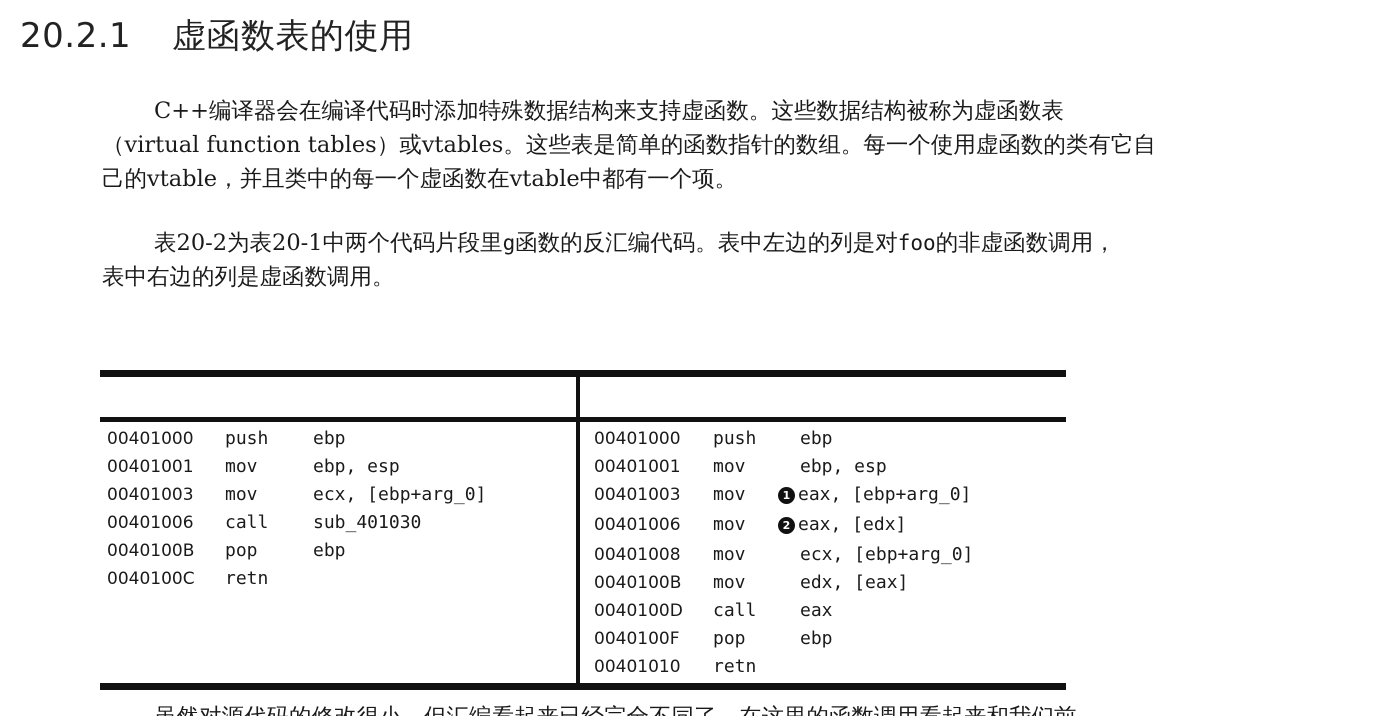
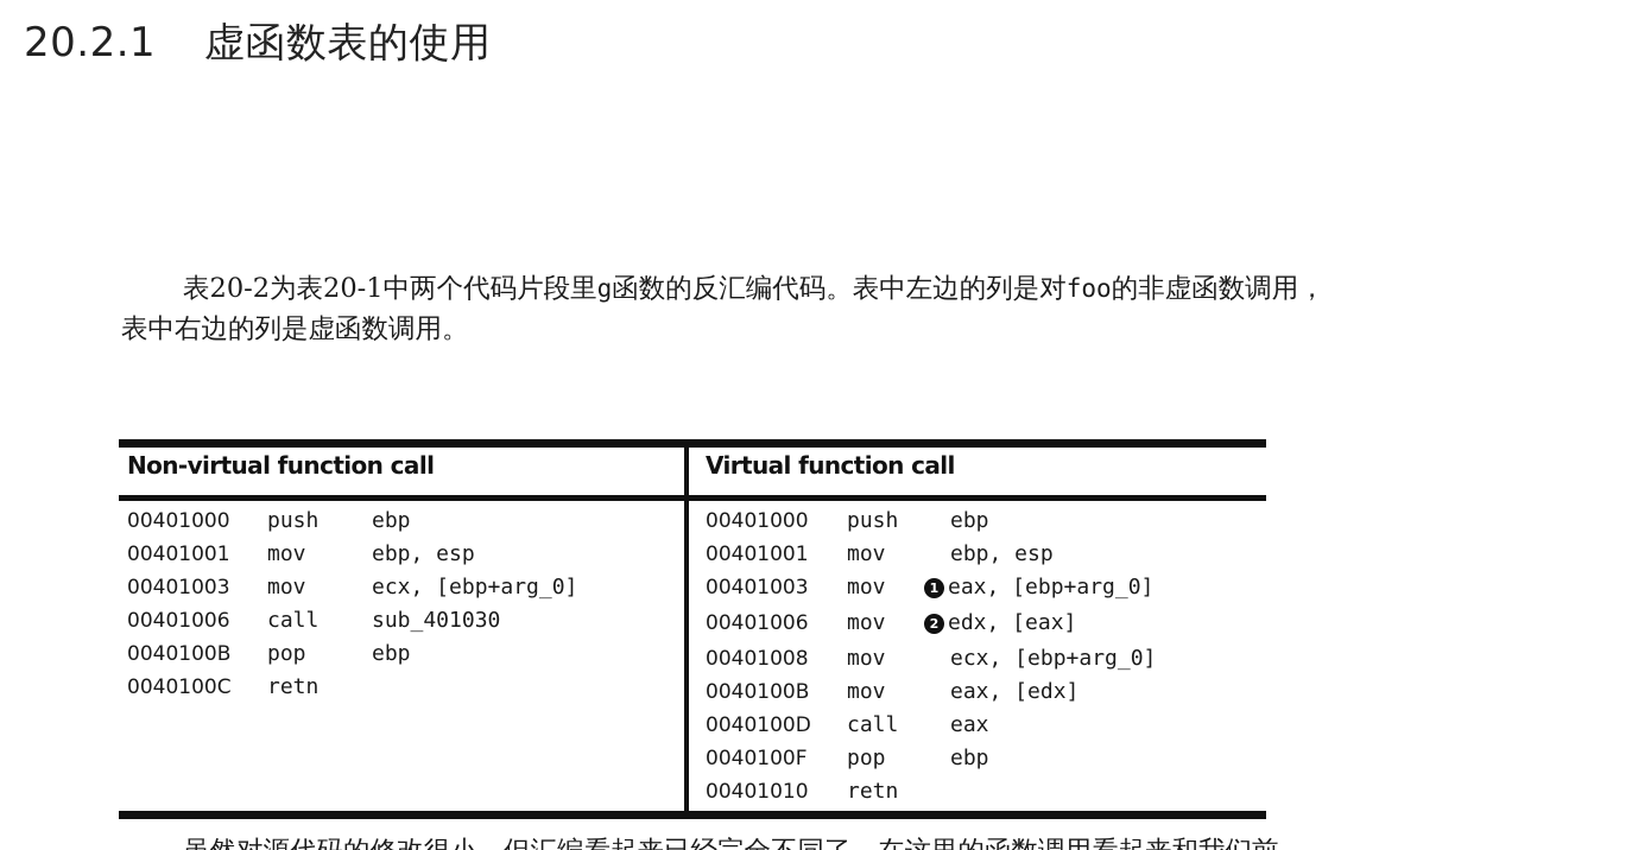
  20.2.1 虚函数表的使用
- C++编译器会在编译代码时添加特殊数据结构来支持虚函数。这些数据结构被称为虚函数表
- （virtual function tables）或vtables。这些表是简单的函数指针的数组。每一个使用虚函数的类有它自
- 己的vtable，并且类中的每一个虚函数在vtable中都有一个项。
  表20-2为表20-1中两个代码片段里g函数的反汇编代码。表中左边的列是对foo的非虚函数调用，
  表中右边的列是虚函数调用。
+ Non-virtual function call
+ Virtual function call
  00401000
  push
  ebp
  00401001
  mov
  ebp, esp
  00401003
  mov
  ecx, [ebp+arg_0]
  00401006
  call
  sub_401030
  0040100B
  pop
  ebp
  0040100C
  retn
  00401000
  push
  ebp
  00401001
  mov
  ebp, esp
  00401003
  mov
  1 eax, [ebp+arg_0]
  00401006
  mov
- 2 eax, [edx]
+ 2 edx, [eax]
  00401008
  mov
  ecx, [ebp+arg_0]
  0040100B
  mov
- edx, [eax]
+ eax, [edx]
  0040100D
  call
  eax
  0040100F
  pop
  ebp
  00401010
  retn
